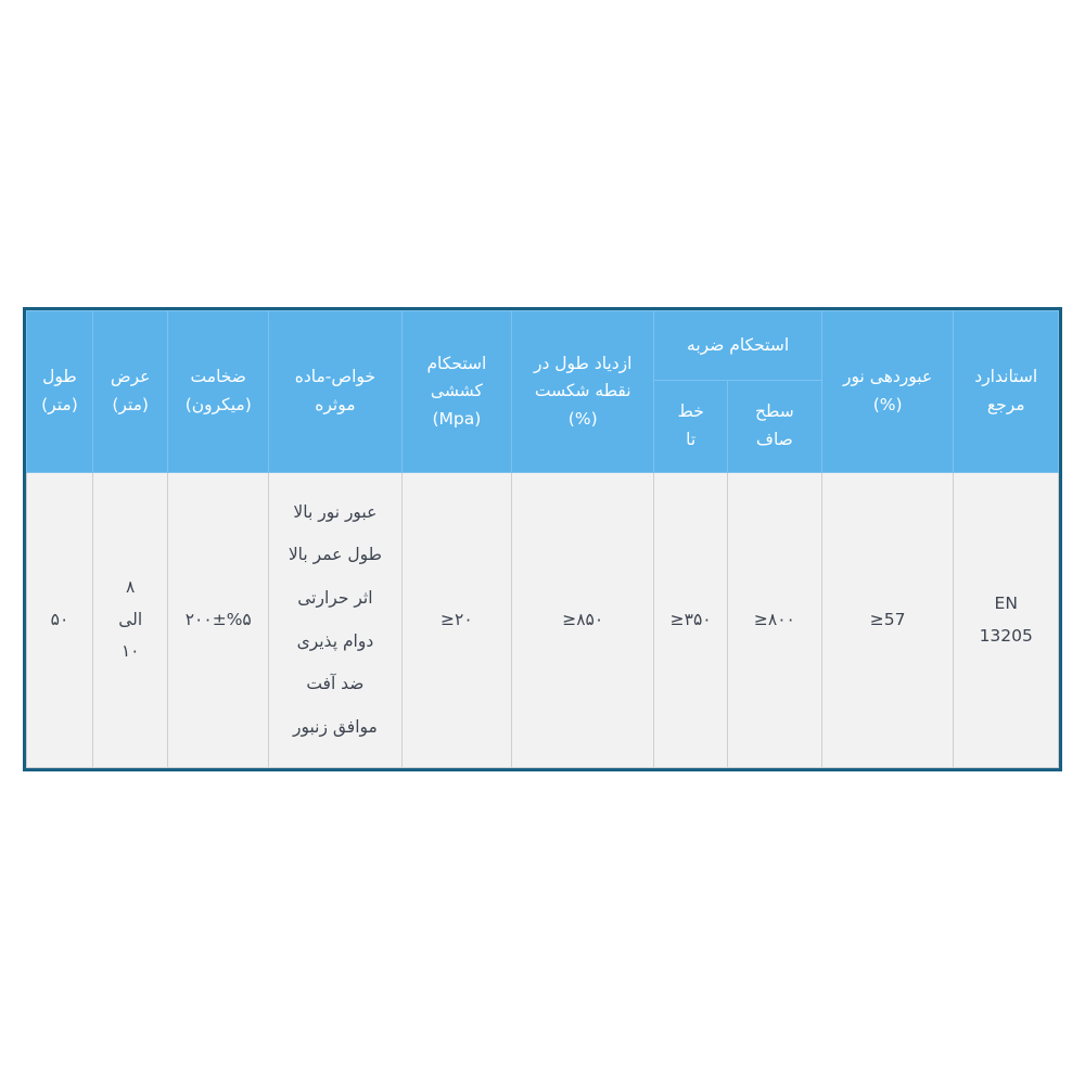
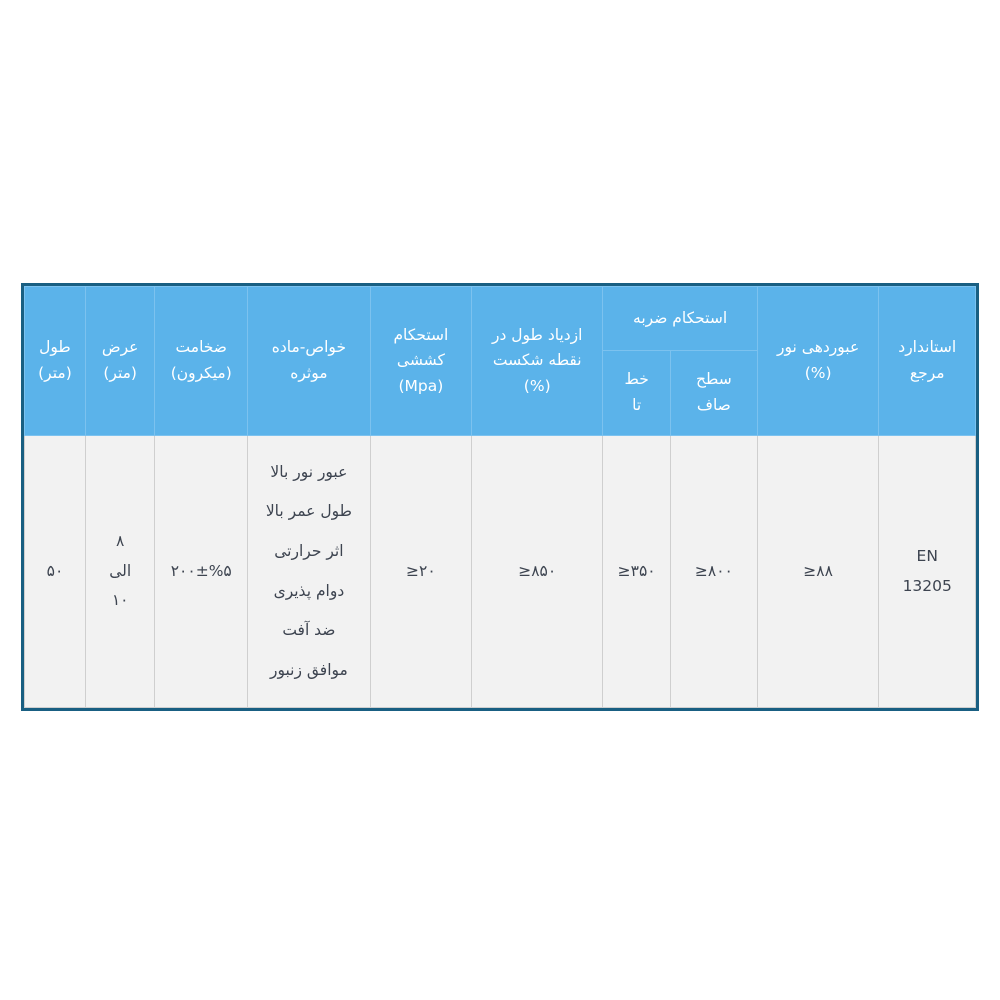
  استاندارد مرجع	عبوردهی نور (%)	استحکام ضربه	ازدیاد طول در نقطه شکست (%)	استحکام کششی (Mpa)	خواص-ماده موثره	ضخامت (میکرون)	عرض (متر)	طول (متر)
  سطح صاف	خط تا
- EN 13205	57≤	۸۰۰≤	۳۵۰≤	۸۵۰≤	۲۰≤	عبور نور بالا طول عمر بالا اثر حرارتی دوام پذیری ضد آفت موافق زنبور	۲۰۰±%۵	۸ الی ۱۰	۵۰
+ EN 13205	۸۸≤	۸۰۰≤	۳۵۰≤	۸۵۰≤	۲۰≤	عبور نور بالا طول عمر بالا اثر حرارتی دوام پذیری ضد آفت موافق زنبور	۲۰۰±%۵	۸ الی ۱۰	۵۰
